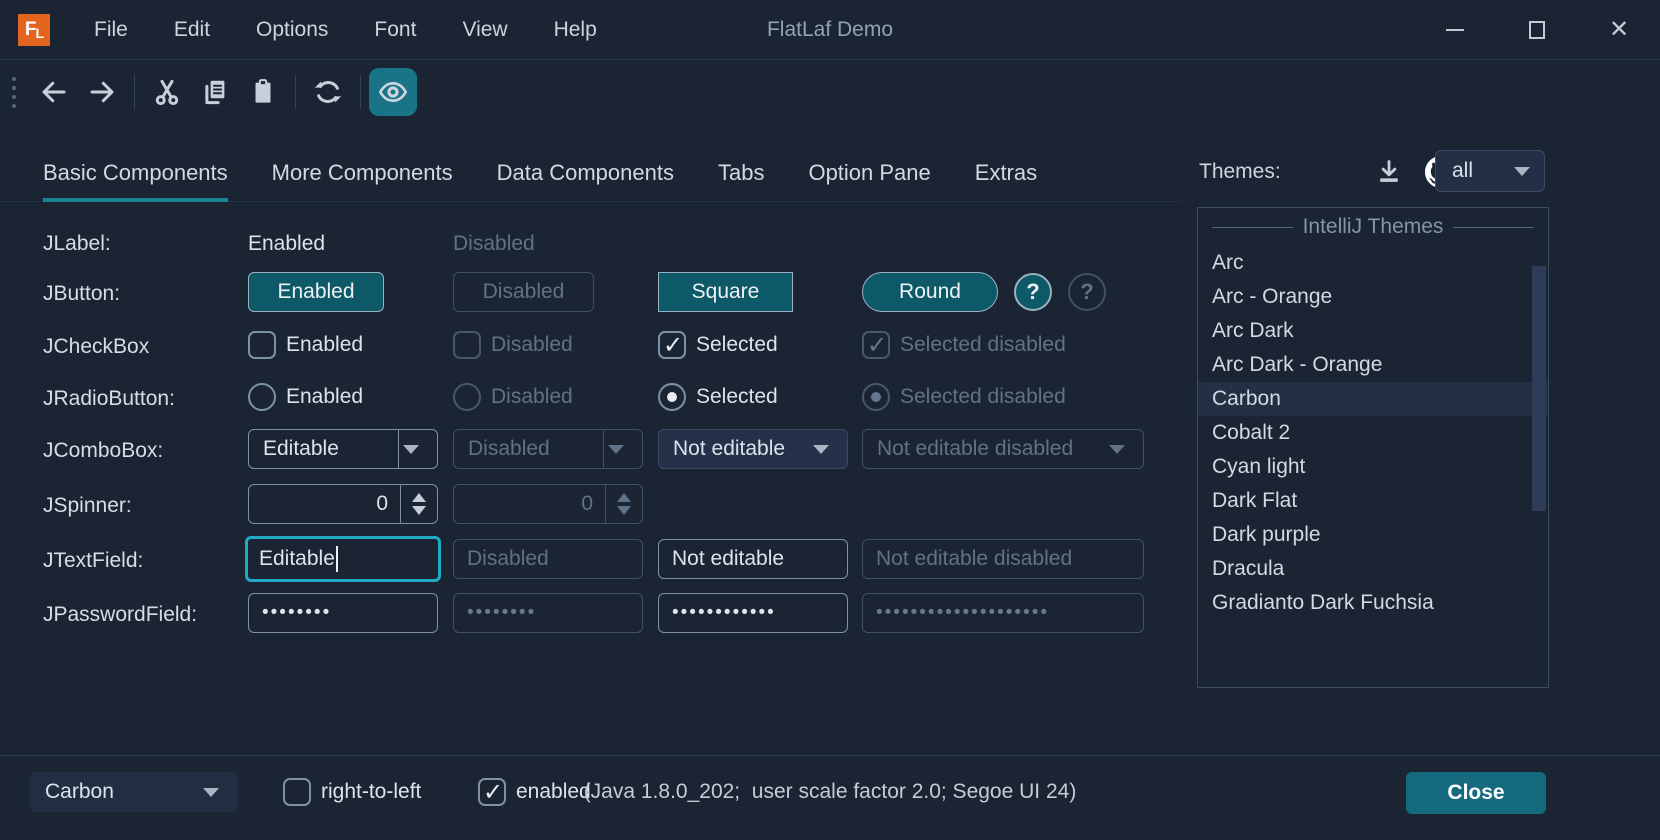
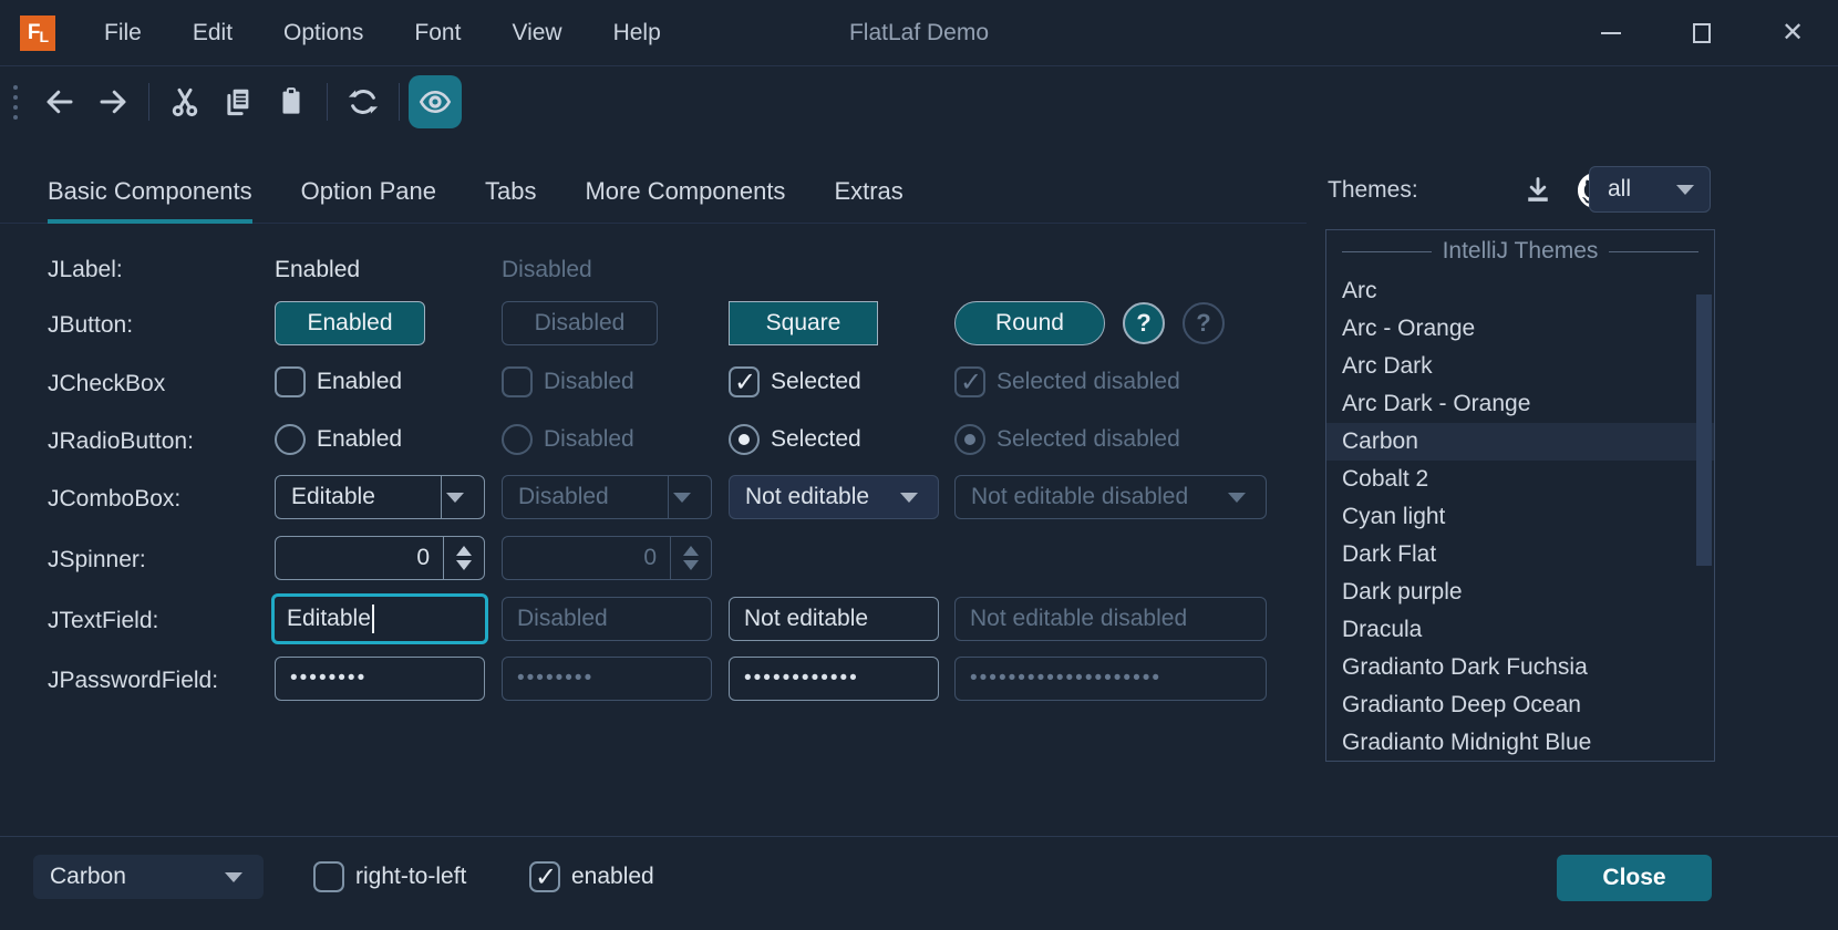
  F
  L
  File
  Edit
  Options
  Font
  View
  Help
  FlatLaf Demo
  ✕
  Basic Components
- More Components
+ Option Pane
- Data Components
  Tabs
- Option Pane
+ More Components
  Extras
  Themes:
  all
  IntelliJ Themes
  Arc
  Arc - Orange
  Arc Dark
  Arc Dark - Orange
  Carbon
  Cobalt 2
  Cyan light
  Dark Flat
  Dark purple
  Dracula
  Gradianto Dark Fuchsia
+ Gradianto Deep Ocean
+ Gradianto Midnight Blue
  JLabel:
  Enabled
  Disabled
  JButton:
  Enabled
  Disabled
  Square
  Round
  ?
  ?
  JCheckBox
  Enabled
  Disabled
  Selected
  Selected disabled
  JRadioButton:
  Enabled
  Disabled
  Selected
  Selected disabled
  JComboBox:
  Editable
  Disabled
  Not editable
  Not editable disabled
  JSpinner:
  0
  0
  JTextField:
  Editable
  Disabled
  Not editable
  Not editable disabled
  JPasswordField:
  ••••••••
  ••••••••
  ••••••••••••
  ••••••••••••••••••••
  Carbon
  right-to-left
  enabled
- (Java 1.8.0_202; user scale factor 2.0; Segoe UI 24)
  Close
